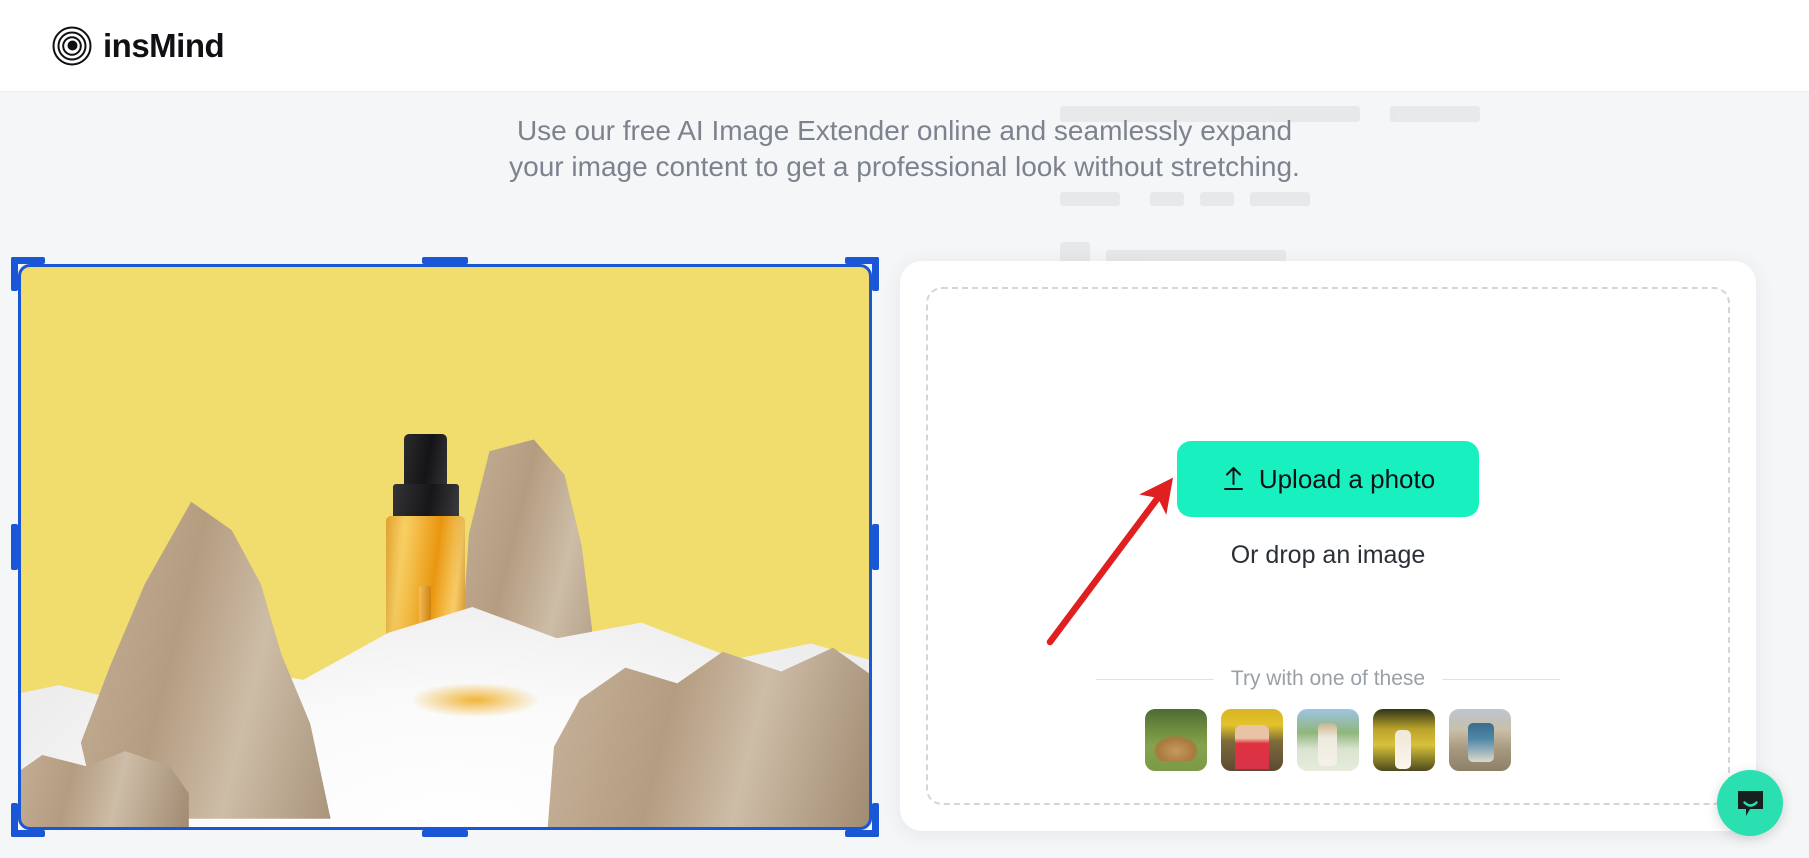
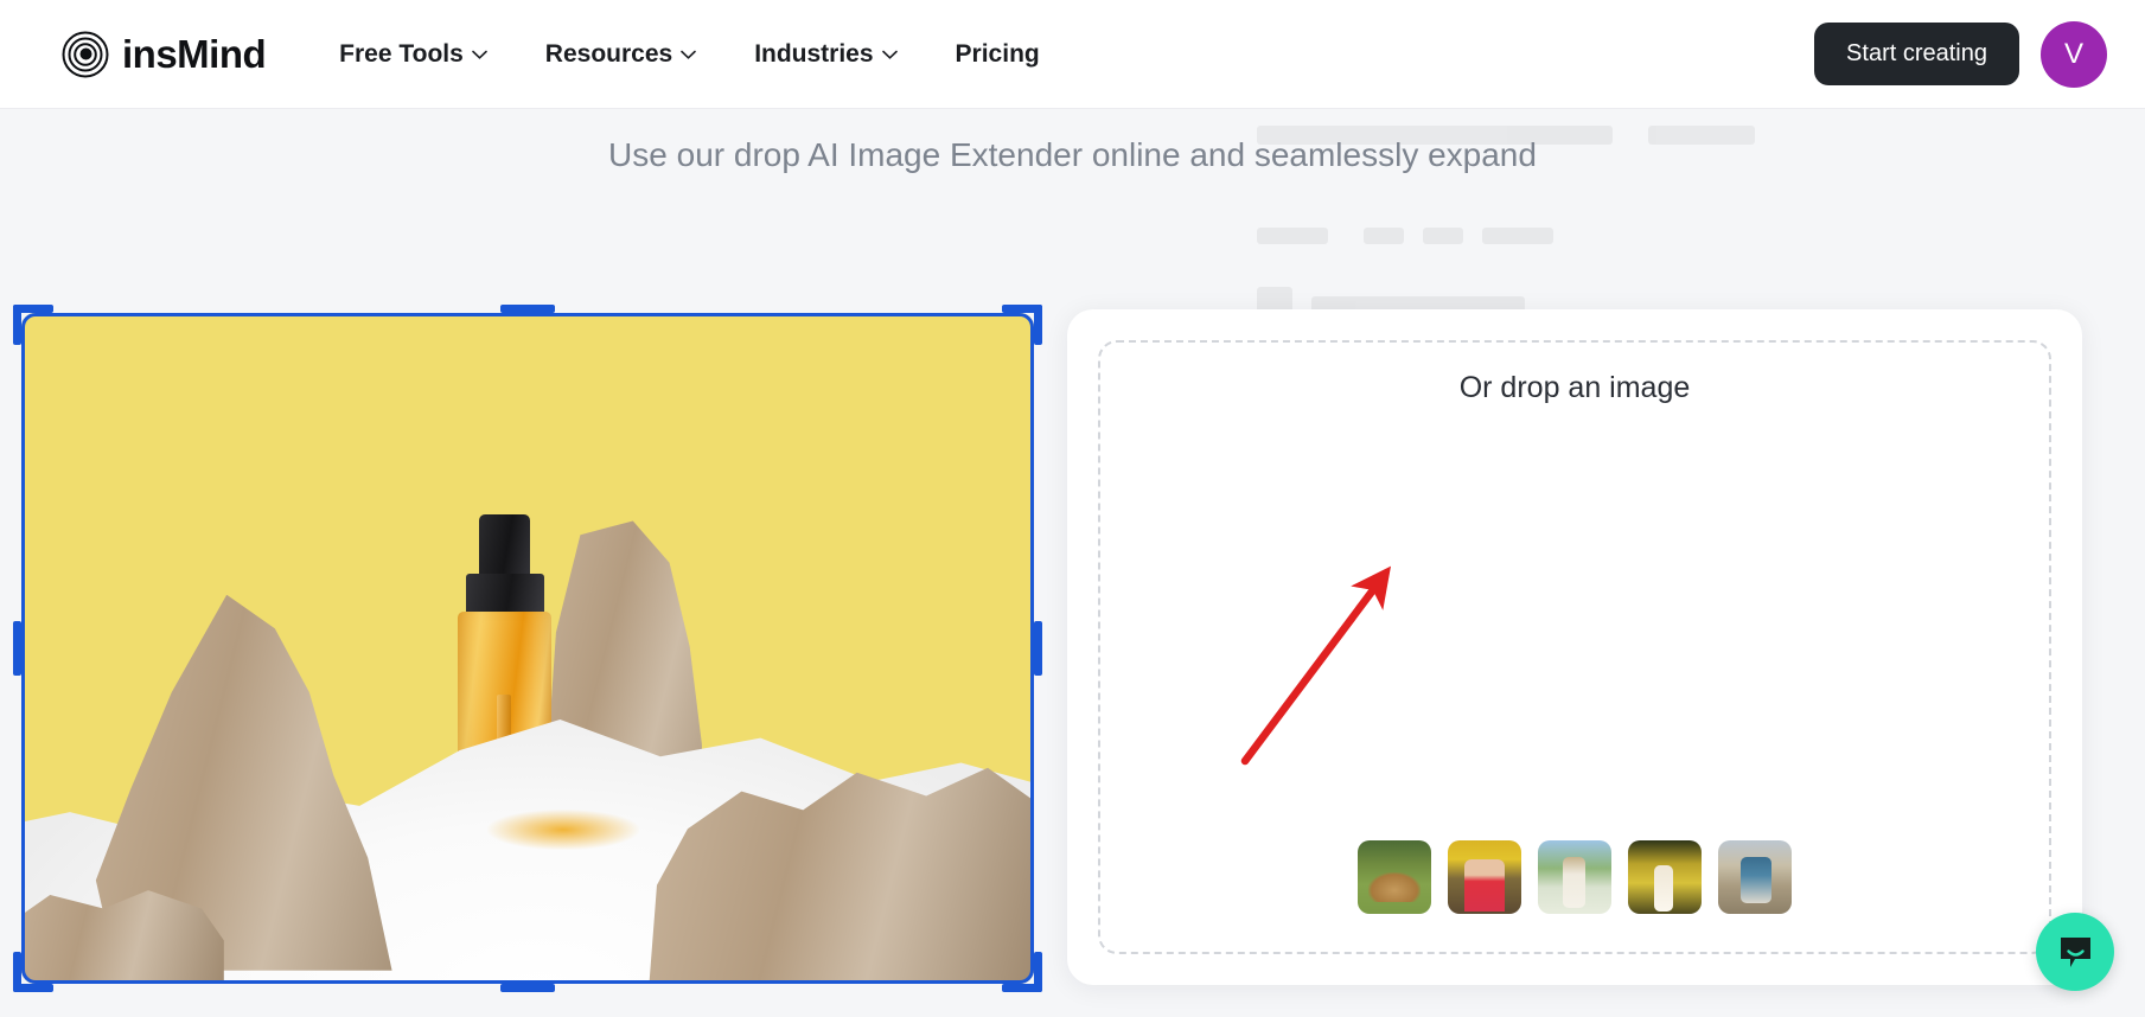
  insMind
+ Free Tools
+ Resources
+ Industries
+ Pricing
+ Start creating
+ V
- Use our free AI Image Extender online and seamlessly expand
+ Use our drop AI Image Extender online and seamlessly expand
- your image content to get a professional look without stretching.
- Upload a photo
  Or drop an image
- Try with one of these
